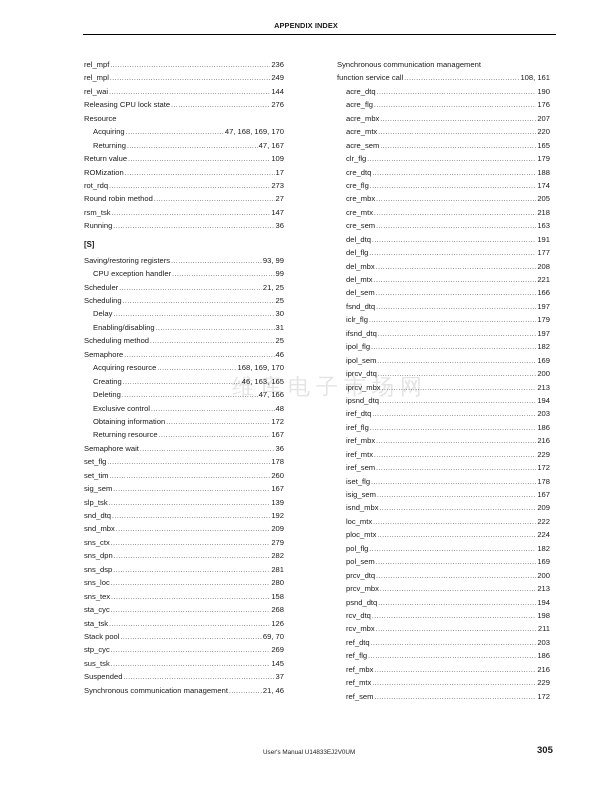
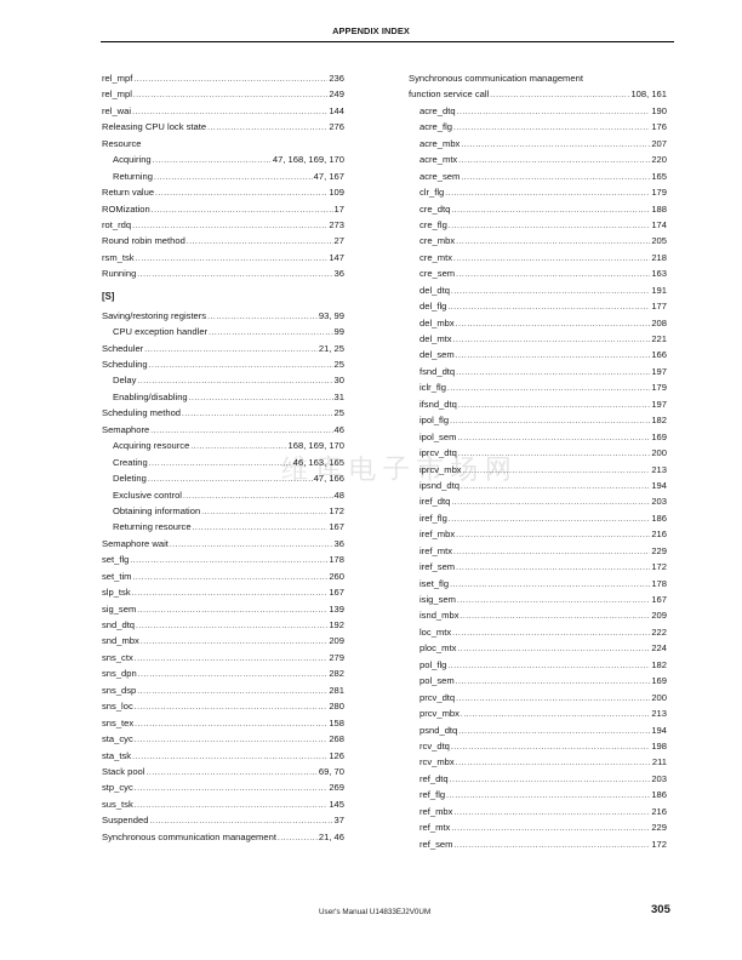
  APPENDIX INDEX
  维库电子市场网
  rel_mpf
  236
  rel_mpl
  249
  rel_wai
  144
  Releasing CPU lock state
  276
  Resource
  Acquiring
  47, 168, 169, 170
  Returning
  47, 167
  Return value
  109
  ROMization
  17
  rot_rdq
  273
  Round robin method
  27
  rsm_tsk
  147
  Running
  36
  [S]
  Saving/restoring registers
  93, 99
  CPU exception handler
  99
  Scheduler
  21, 25
  Scheduling
  25
  Delay
  30
  Enabling/disabling
  31
  Scheduling method
  25
  Semaphore
  46
  Acquiring resource
  168, 169, 170
  Creating
  46, 163, 165
  Deleting
  47, 166
  Exclusive control
  48
  Obtaining information
  172
  Returning resource
  167
  Semaphore wait
  36
  set_flg
  178
  set_tim
  260
- sig_sem
+ slp_tsk
  167
- slp_tsk
+ sig_sem
  139
  snd_dtq
  192
  snd_mbx
  209
  sns_ctx
  279
  sns_dpn
  282
  sns_dsp
  281
  sns_loc
  280
  sns_tex
  158
  sta_cyc
  268
  sta_tsk
  126
  Stack pool
  69, 70
  stp_cyc
  269
  sus_tsk
  145
  Suspended
  37
  Synchronous communication management
  21, 46
  Synchronous communication management
  function service call
  108, 161
  acre_dtq
  190
  acre_flg
  176
  acre_mbx
  207
  acre_mtx
  220
  acre_sem
  165
  clr_flg
  179
  cre_dtq
  188
  cre_flg
  174
  cre_mbx
  205
  cre_mtx
  218
  cre_sem
  163
  del_dtq
  191
  del_flg
  177
  del_mbx
  208
  del_mtx
  221
  del_sem
  166
  fsnd_dtq
  197
  iclr_flg
  179
  ifsnd_dtq
  197
  ipol_flg
  182
  ipol_sem
  169
  iprcv_dtq
  200
  iprcv_mbx
  213
  ipsnd_dtq
  194
  iref_dtq
  203
  iref_flg
  186
  iref_mbx
  216
  iref_mtx
  229
  iref_sem
  172
  iset_flg
  178
  isig_sem
  167
  isnd_mbx
  209
  loc_mtx
  222
  ploc_mtx
  224
  pol_flg
  182
  pol_sem
  169
  prcv_dtq
  200
  prcv_mbx
  213
  psnd_dtq
  194
  rcv_dtq
  198
  rcv_mbx
  211
  ref_dtq
  203
  ref_flg
  186
  ref_mbx
  216
  ref_mtx
  229
  ref_sem
  172
  305
